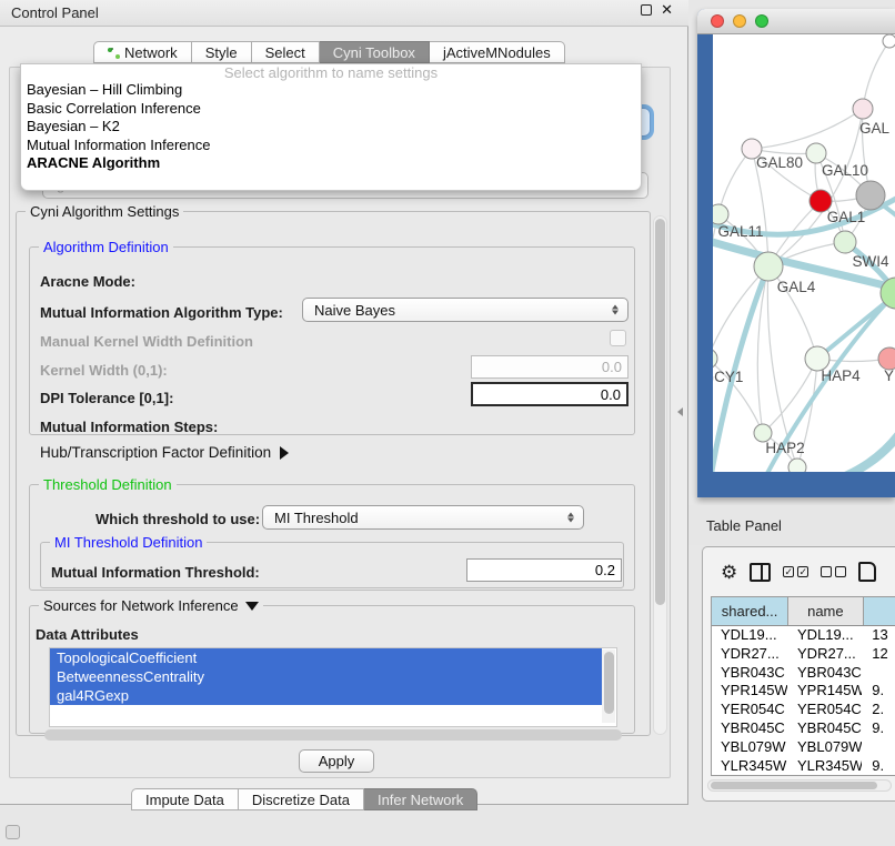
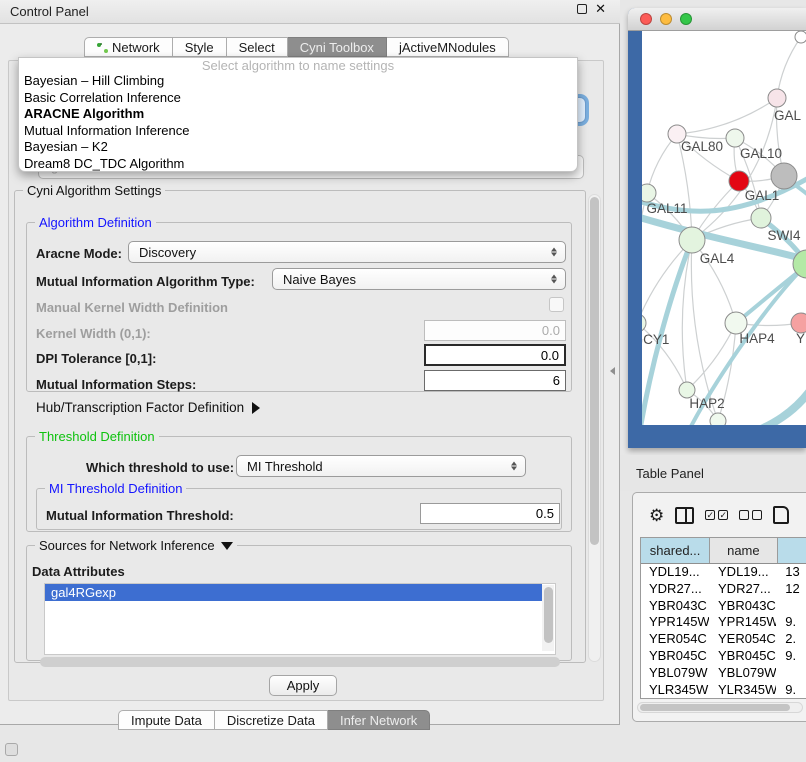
  Control Panel
  ✕
  Network
  Style
  Select
  Cyni Toolbox
  jActiveMNodules
  Select algorithm to name settings
  Bayesian – Hill Climbing
  Basic Correlation Inference
- Bayesian – K2
+ ARACNE Algorithm
  Mutual Information Inference
- ARACNE Algorithm
+ Bayesian – K2
+ Dream8 DC_TDC Algorithm
  Cyni Algorithm Settings
  Algorithm Definition
  Aracne Mode:
+ Discovery
  Mutual Information Algorithm Type:
  Naive Bayes
  Manual Kernel Width Definition
  Kernel Width (0,1):
  0.0
  DPI Tolerance [0,1]:
  0.0
  Mutual Information Steps:
+ 6
  Hub/Transcription Factor Definition
  Threshold Definition
  Which threshold to use:
  MI Threshold
  MI Threshold Definition
  Mutual Information Threshold:
- 0.2
+ 0.5
  Sources for Network Inference
  Data Attributes
- TopologicalCoefficient
- BetweennessCentrality
  gal4RGexp
  Apply
  Impute Data
  Discretize Data
  Infer Network
  GAL
  GAL80
  GAL10
  GAL11
  GAL1
  SWI4
  GAL4
  CY1
  HAP4
  Y
  HAP2
  Table Panel
  ⚙
  ✓
  ✓
  shared...
  name
  YDL19...
  YDL19...
  13
  YDR27...
  YDR27...
  12
  YBR043C
  YBR043C
  YPR145W
  YPR145W
  9.
  YER054C
  YER054C
  2.
  YBR045C
  YBR045C
  9.
  YBL079W
  YBL079W
  YLR345W
  YLR345W
  9.
